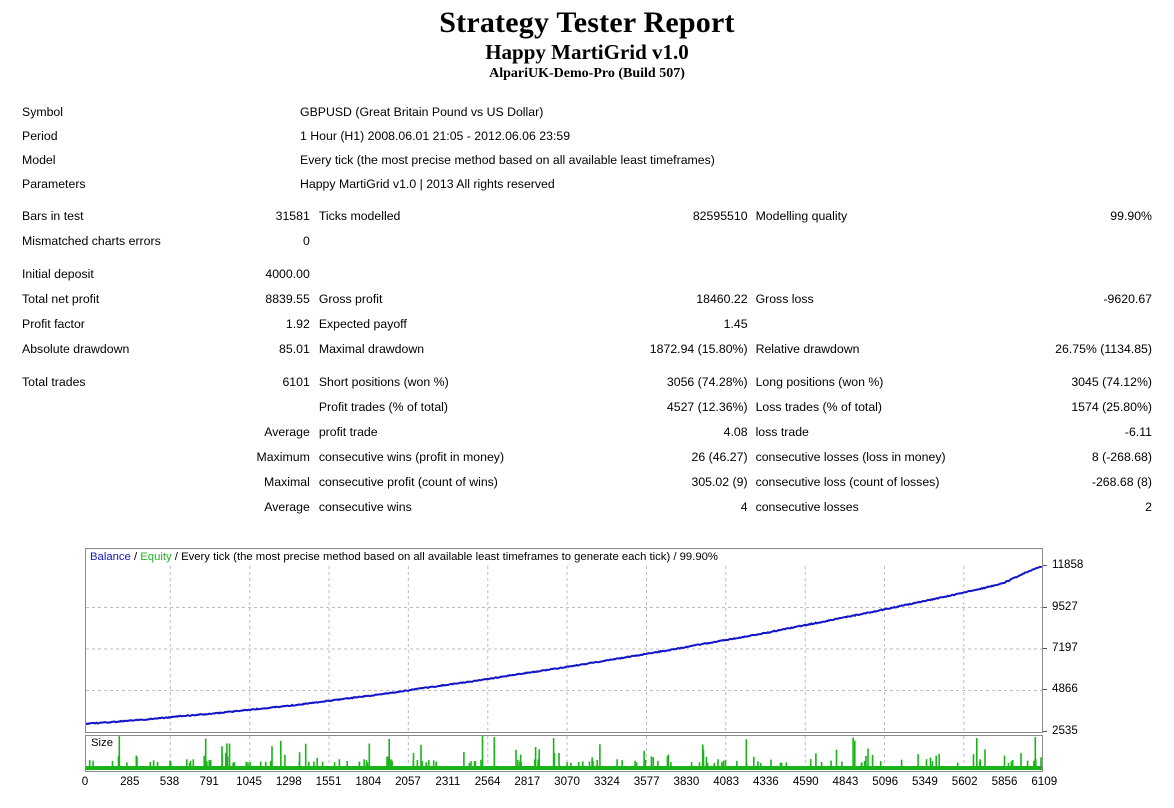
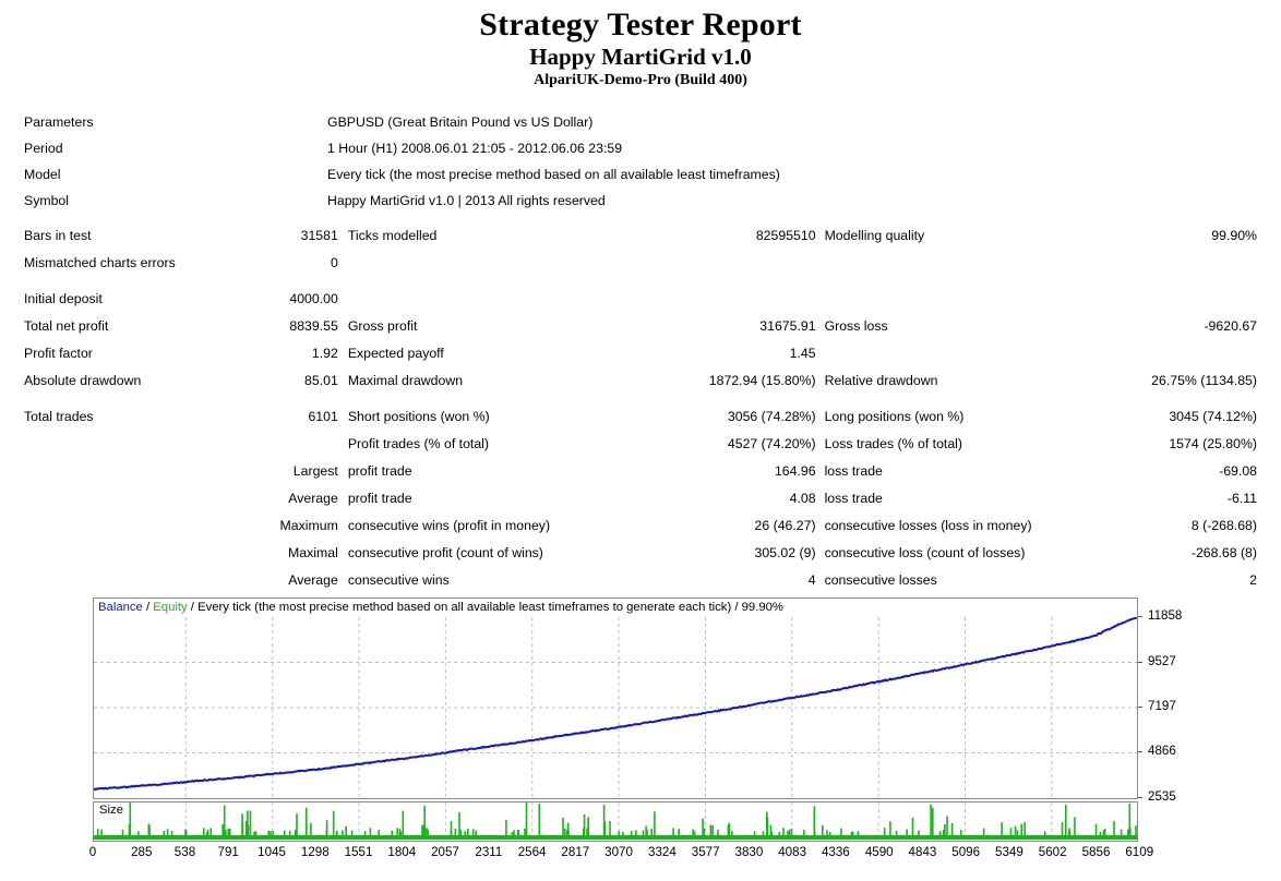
  Strategy Tester Report
  Happy MartiGrid v1.0
- AlpariUK-Demo-Pro (Build 507)
+ AlpariUK-Demo-Pro (Build 400)
- Symbol	GBPUSD (Great Britain Pound vs US Dollar)
+ Parameters	GBPUSD (Great Britain Pound vs US Dollar)
  Period	1 Hour (H1) 2008.06.01 21:05 - 2012.06.06 23:59
  Model	Every tick (the most precise method based on all available least timeframes)
- Parameters	Happy MartiGrid v1.0 | 2013 All rights reserved
+ Symbol	Happy MartiGrid v1.0 | 2013 All rights reserved
  Bars in test	31581	Ticks modelled	82595510	Modelling quality	99.90%
  Mismatched charts errors	0
  Initial deposit	4000.00
- Total net profit	8839.55	Gross profit	18460.22	Gross loss	-9620.67
+ Total net profit	8839.55	Gross profit	31675.91	Gross loss	-9620.67
  Profit factor	1.92	Expected payoff	1.45
  Absolute drawdown	85.01	Maximal drawdown	1872.94 (15.80%)	Relative drawdown	26.75% (1134.85)
  Total trades	6101	Short positions (won %)	3056 (74.28%)	Long positions (won %)	3045 (74.12%)
- 		Profit trades (% of total)	4527 (12.36%)	Loss trades (% of total)	1574 (25.80%)
+ 		Profit trades (% of total)	4527 (74.20%)	Loss trades (% of total)	1574 (25.80%)
+ 	Largest	profit trade	164.96	loss trade	-69.08
  	Average	profit trade	4.08	loss trade	-6.11
  	Maximum	consecutive wins (profit in money)	26 (46.27)	consecutive losses (loss in money)	8 (-268.68)
  	Maximal	consecutive profit (count of wins)	305.02 (9)	consecutive loss (count of losses)	-268.68 (8)
  	Average	consecutive wins	4	consecutive losses	2
  Balance / Equity / Every tick (the most precise method based on all available least timeframes to generate each tick) / 99.90%
  2535
  4866
  7197
  9527
  11858
  Size
  0
  285
  538
  791
  1045
  1298
  1551
  1804
  2057
  2311
  2564
  2817
  3070
  3324
  3577
  3830
  4083
  4336
  4590
  4843
  5096
  5349
  5602
  5856
  6109
